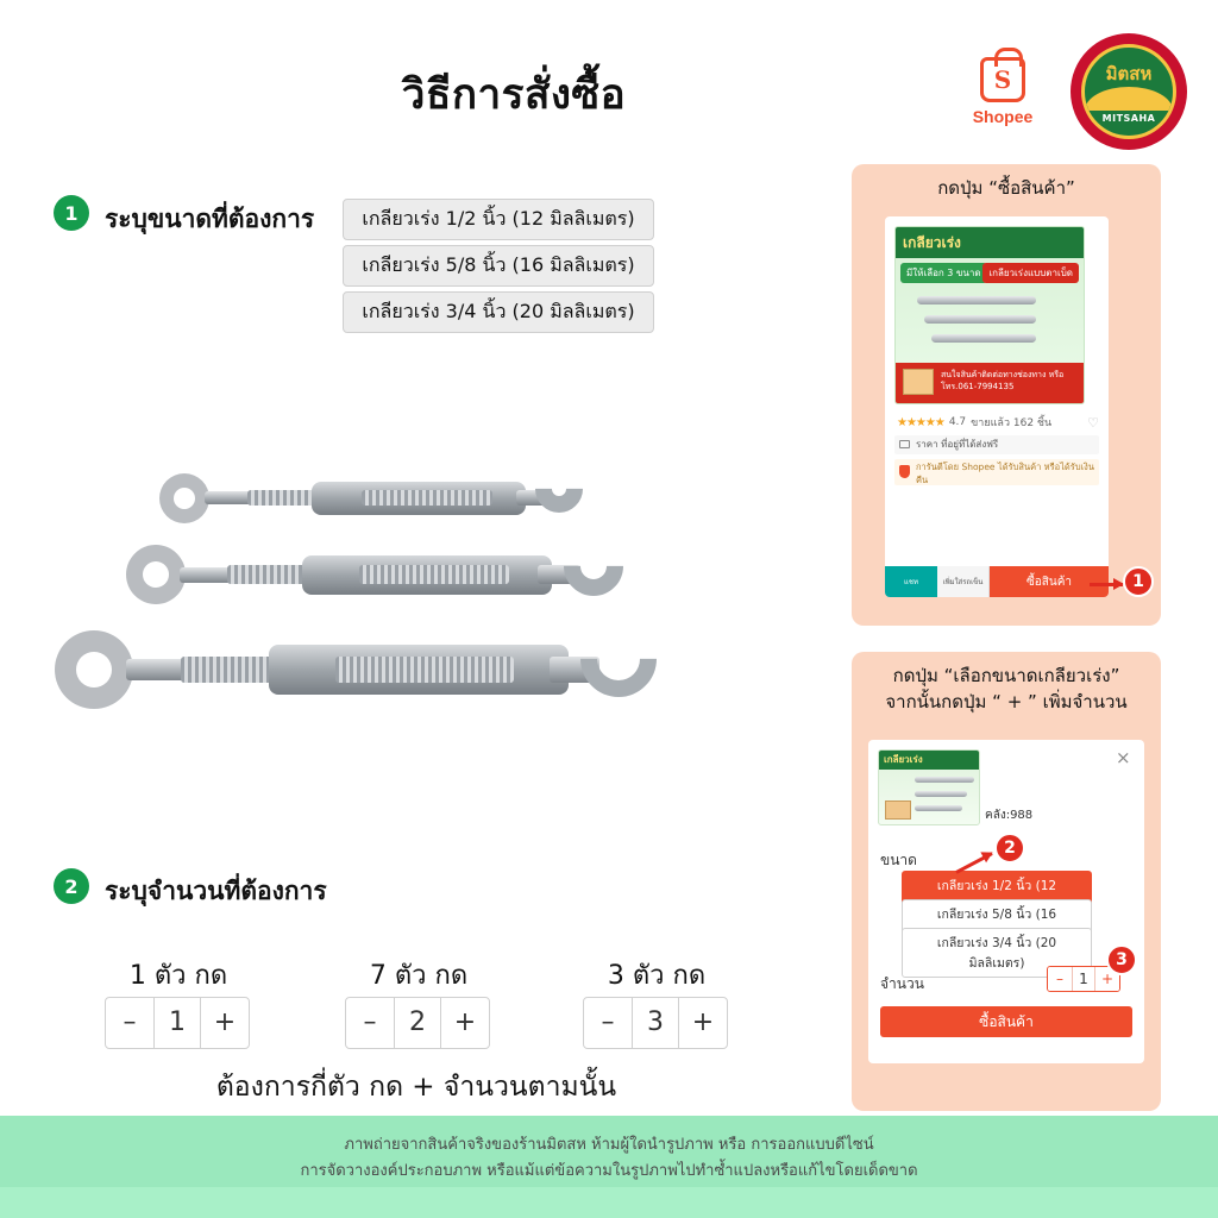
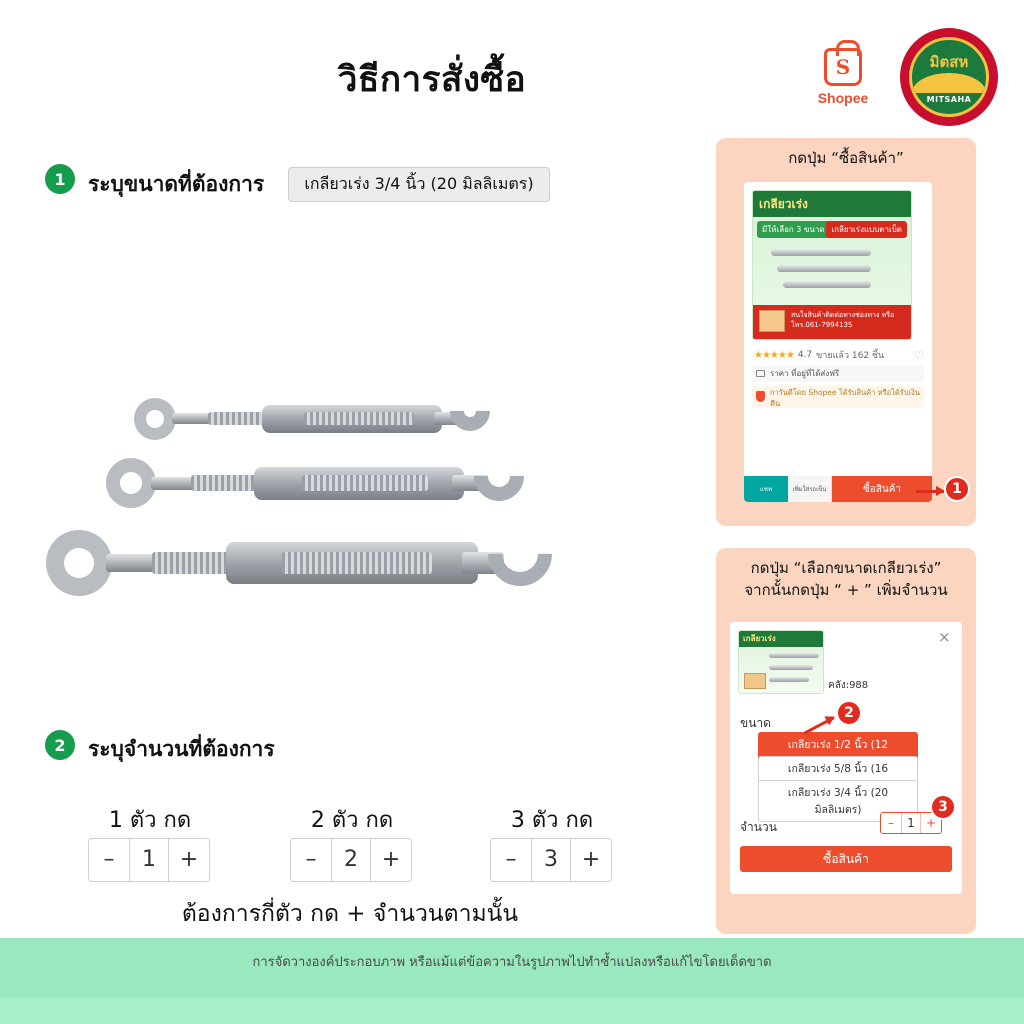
  วิธีการสั่งซื้อ
  Shopee
  มิตสห
  MITSAHA
  1
  ระบุขนาดที่ต้องการ
- เกลียวเร่ง 1/2 นิ้ว (12 มิลลิเมตร)
- เกลียวเร่ง 5/8 นิ้ว (16 มิลลิเมตร)
  เกลียวเร่ง 3/4 นิ้ว (20 มิลลิเมตร)
  2
  ระบุจำนวนที่ต้องการ
  1 ตัว กด
  –
  1
  +
- 7 ตัว กด
+ 2 ตัว กด
  –
  2
  +
  3 ตัว กด
  –
  3
  +
  ต้องการกี่ตัว กด + จำนวนตามนั้น
  กดปุ่ม “ซื้อสินค้า”
  เกลียวเร่ง
  มีให้เลือก 3 ขนาด
  เกลียวเร่งแบบตาเบ็ด
  สนใจสินค้าติดต่อทางช่องทาง หรือ โทร.061-7994135
  ★★★★★
  4.7
  ขายแล้ว 162 ชิ้น
  ราคา ที่อยู่ที่ได้ส่งฟรี
  การันตีโดย Shopee ได้รับสินค้า หรือได้รับเงินคืน
  ซื้อสินค้า
  1
  กดปุ่ม “เลือกขนาดเกลียวเร่ง”
  จากนั้นกดปุ่ม “ + ” เพิ่มจำนวน
  เกลียวเร่ง
  คลัง:988
  ×
  ขนาด
  เกลียวเร่ง 3/4 นิ้ว (20 มิลลิเมตร)
  จำนวน
  –
  1
  +
  ซื้อสินค้า
  2
  3
- ภาพถ่ายจากสินค้าจริงของร้านมิตสห ห้ามผู้ใดนำรูปภาพ หรือ การออกแบบดีไซน์
  การจัดวางองค์ประกอบภาพ หรือแม้แต่ข้อความในรูปภาพไปทำซ้ำแปลงหรือแก้ไขโดยเด็ดขาด
